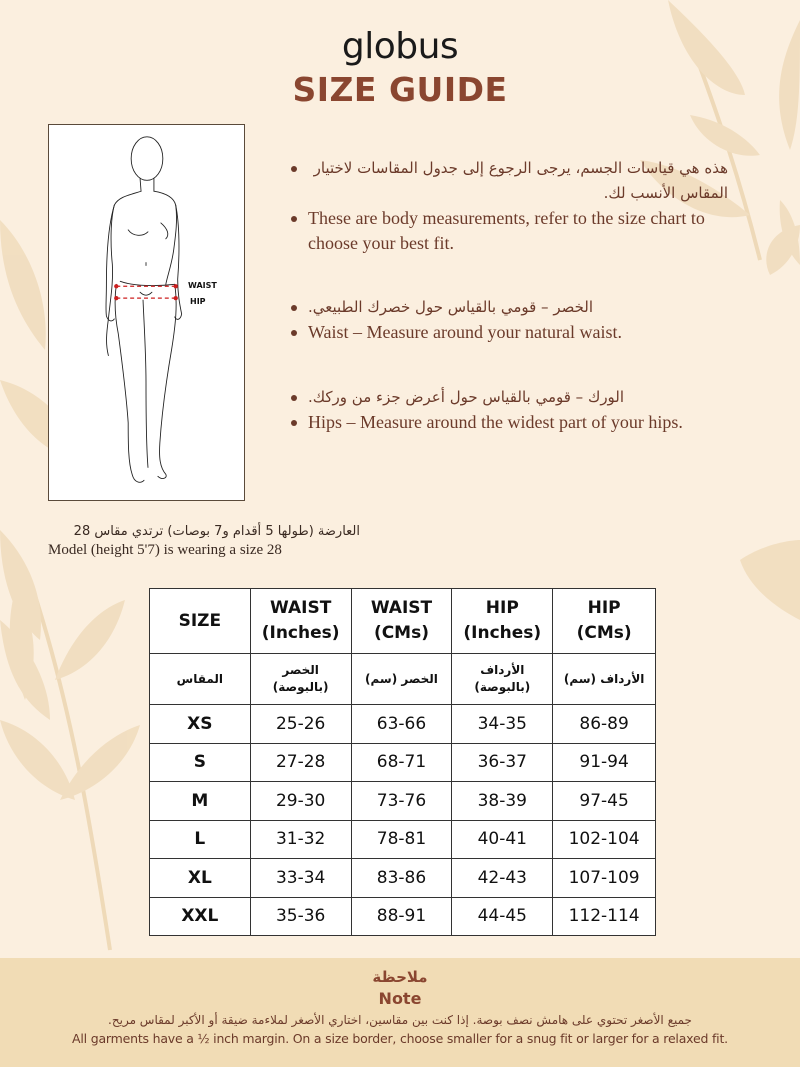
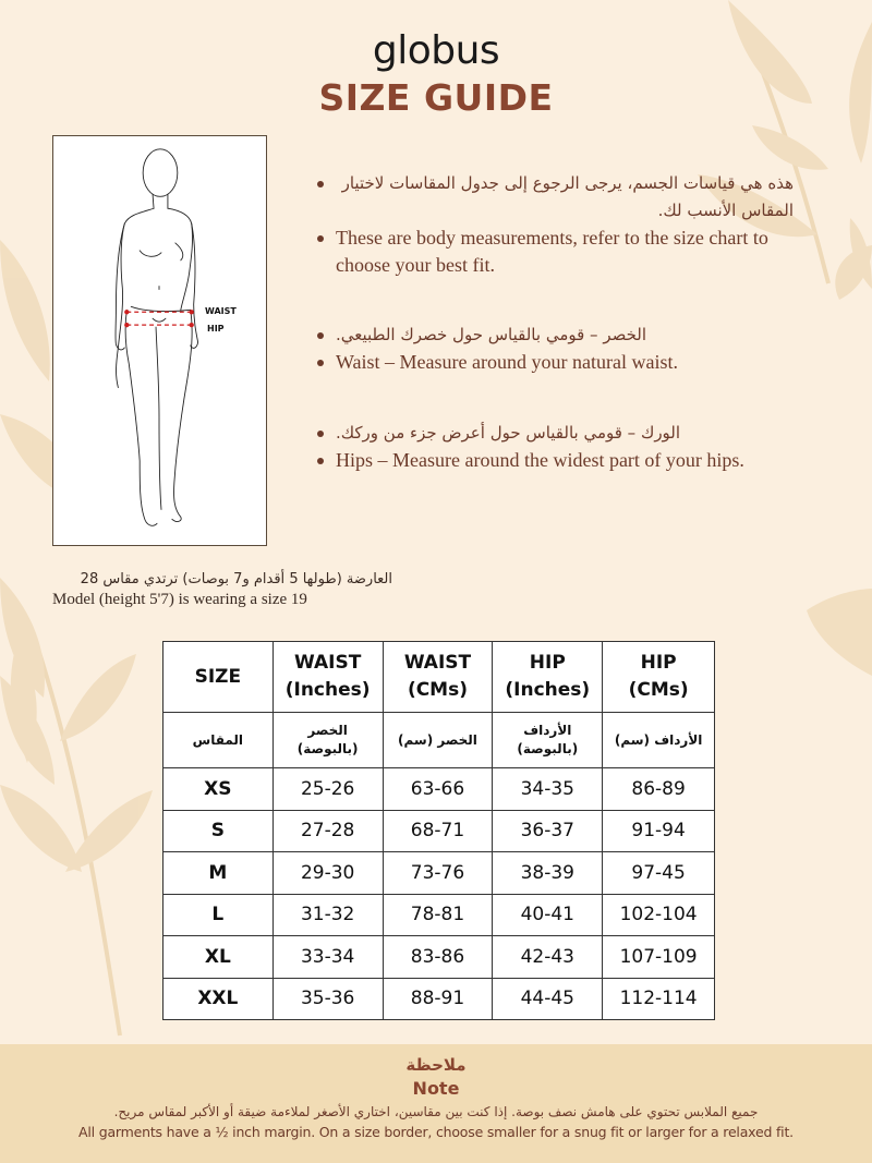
  globus
  SIZE GUIDE
  WAIST
  HIP
  هذه هي قياسات الجسم، يرجى الرجوع إلى جدول المقاسات لاختيار المقاس الأنسب لك.
  These are body measurements, refer to the size chart to choose your best fit.
  الخصر – قومي بالقياس حول خصرك الطبيعي.
  Waist – Measure around your natural waist.
  الورك – قومي بالقياس حول أعرض جزء من وركك.
  Hips – Measure around the widest part of your hips.
  العارضة (طولها 5 أقدام و7 بوصات) ترتدي مقاس 28
- Model (height 5'7) is wearing a size 28
+ Model (height 5'7) is wearing a size 19
  SIZE	WAIST(Inches)	WAIST(CMs)	HIP(Inches)	HIP(CMs)
  المقاس	الخصر(بالبوصة)	الخصر (سم)	الأرداف(بالبوصة)	الأرداف (سم)
  XS	25-26	63-66	34-35	86-89
  S	27-28	68-71	36-37	91-94
  M	29-30	73-76	38-39	97-45
  L	31-32	78-81	40-41	102-104
  XL	33-34	83-86	42-43	107-109
  XXL	35-36	88-91	44-45	112-114
  ملاحظة
  Note
- جميع الأصغر تحتوي على هامش نصف بوصة. إذا كنت بين مقاسين، اختاري الأصغر لملاءمة ضيقة أو الأكبر لمقاس مريح.
+ جميع الملابس تحتوي على هامش نصف بوصة. إذا كنت بين مقاسين، اختاري الأصغر لملاءمة ضيقة أو الأكبر لمقاس مريح.
  All garments have a ½ inch margin. On a size border, choose smaller for a snug fit or larger for a relaxed fit.
